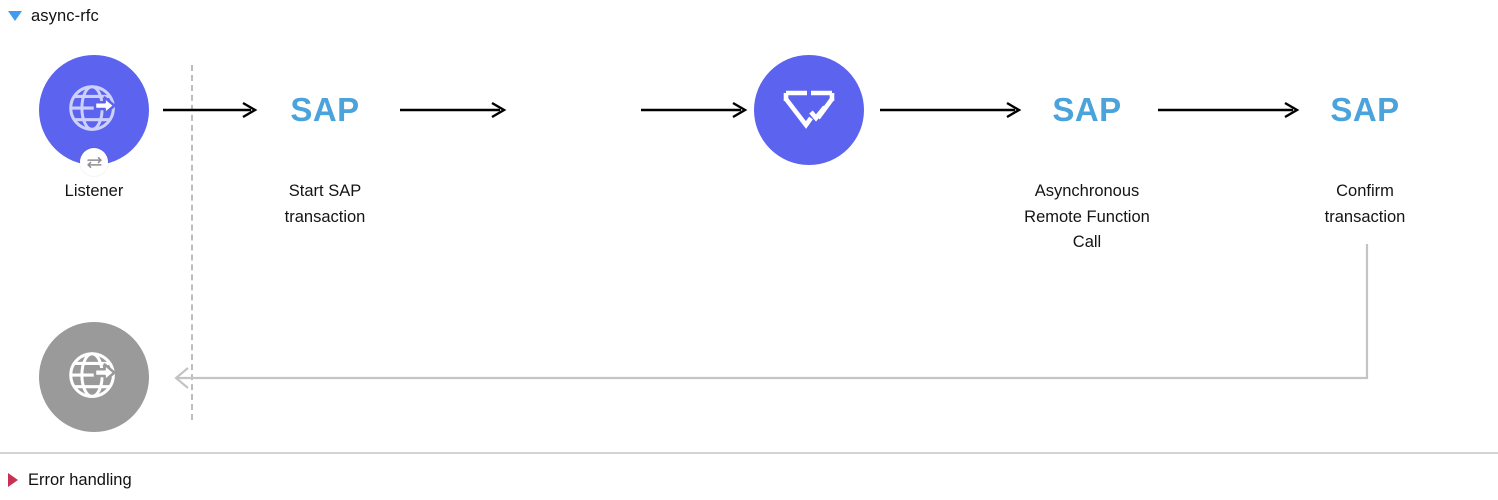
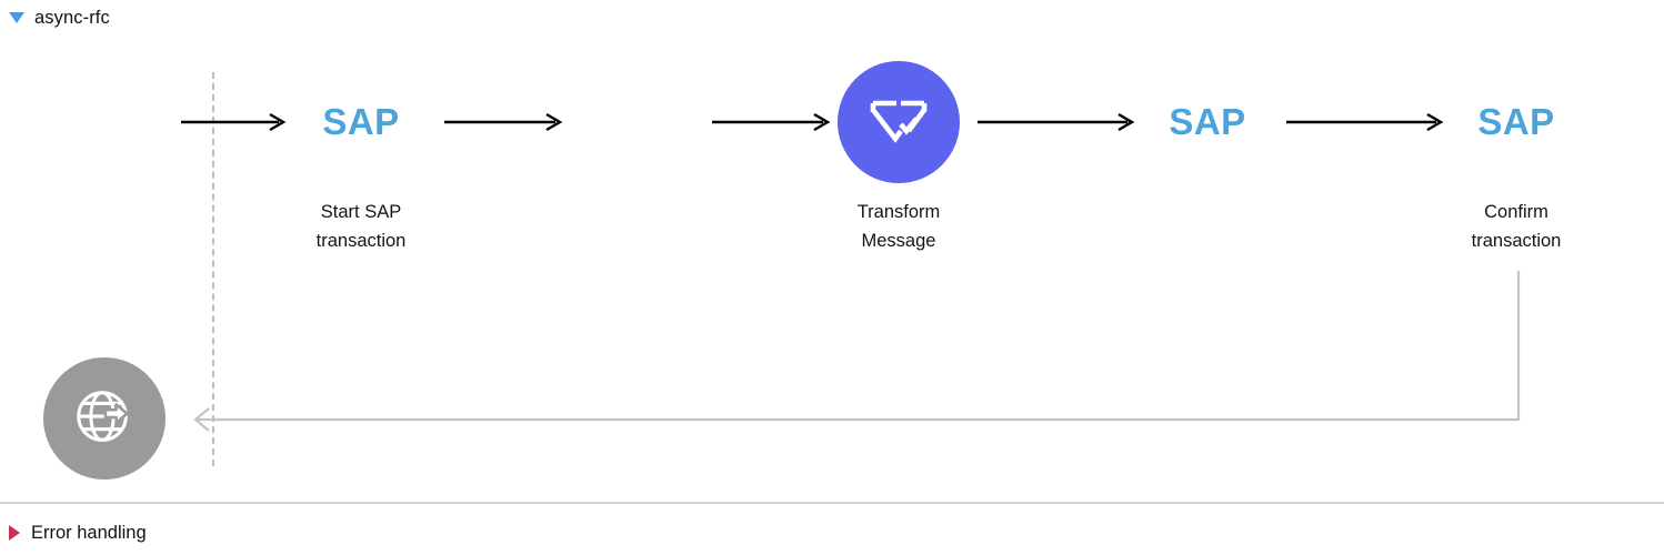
  async-rfc
- Listener
  SAP
  Start SAP
  transaction
+ Transform
+ Message
  SAP
- Asynchronous
- Remote Function
- Call
  SAP
  Confirm
  transaction
  Error handling
